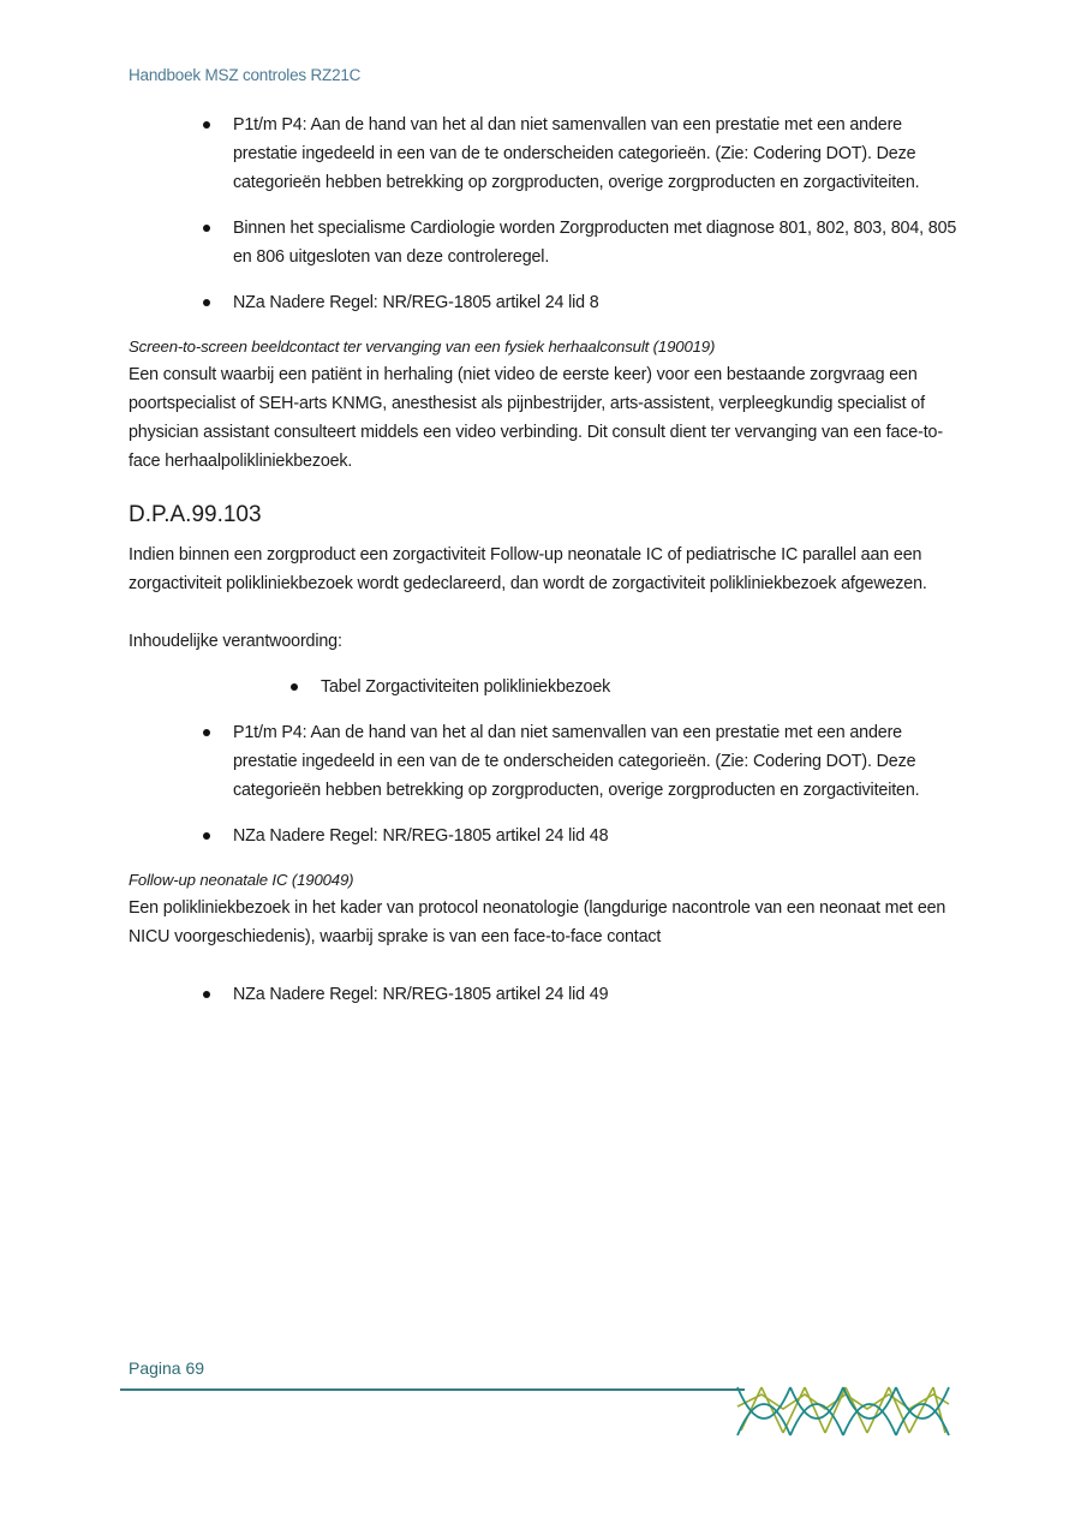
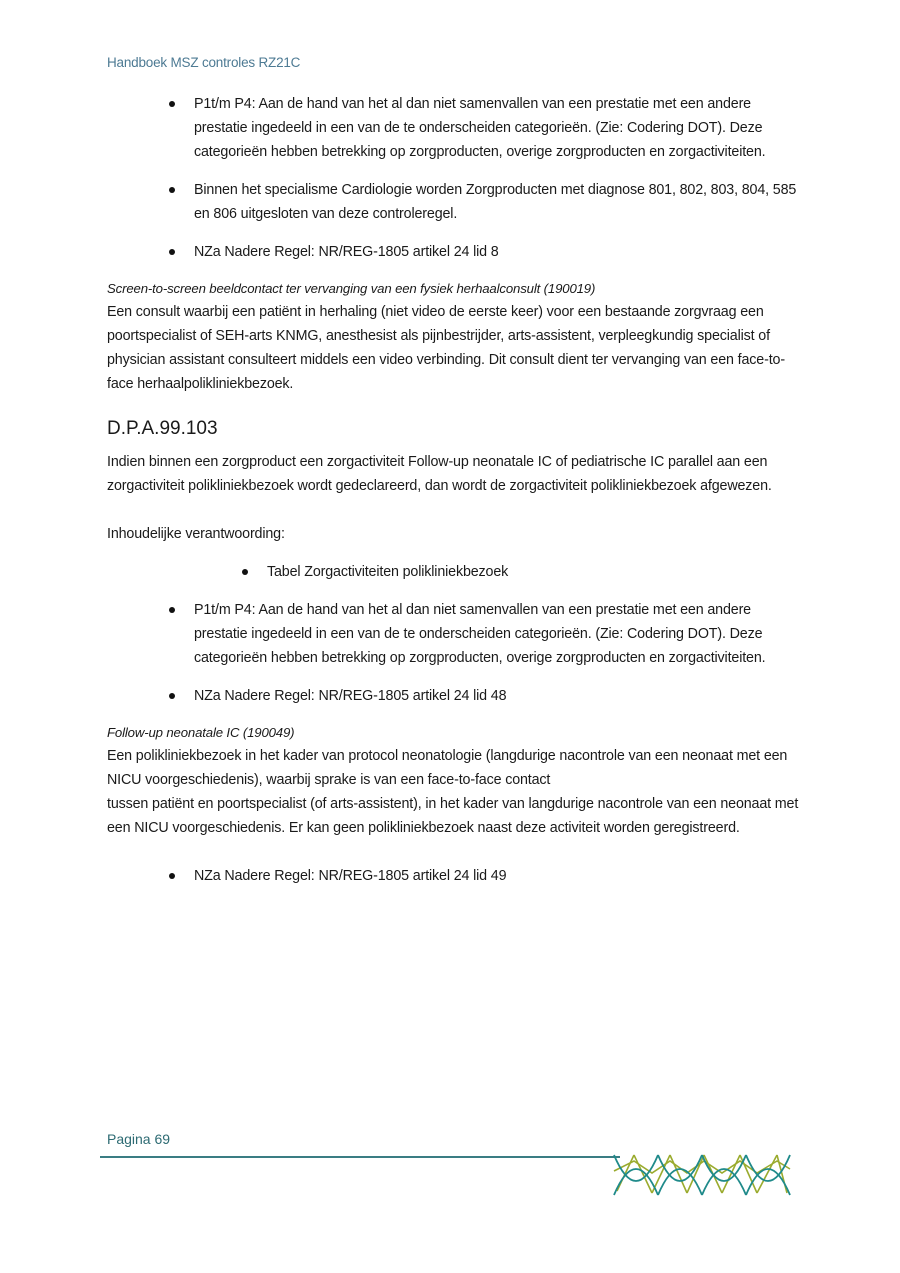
  Handboek MSZ controles RZ21C
  P1t/m P4: Aan de hand van het al dan niet samenvallen van een prestatie met een andere prestatie ingedeeld in een van de te onderscheiden categorieën. (Zie: Codering DOT). Deze categorieën hebben betrekking op zorgproducten, overige zorgproducten en zorgactiviteiten.
- Binnen het specialisme Cardiologie worden Zorgproducten met diagnose 801, 802, 803, 804, 805 en 806 uitgesloten van deze controleregel.
+ Binnen het specialisme Cardiologie worden Zorgproducten met diagnose 801, 802, 803, 804, 585 en 806 uitgesloten van deze controleregel.
  NZa Nadere Regel: NR/REG-1805 artikel 24 lid 8
  Screen-to-screen beeldcontact ter vervanging van een fysiek herhaalconsult (190019)
  Een consult waarbij een patiënt in herhaling (niet video de eerste keer) voor een bestaande zorgvraag een poortspecialist of SEH-arts KNMG, anesthesist als pijnbestrijder, arts-assistent, verpleegkundig specialist of physician assistant consulteert middels een video verbinding. Dit consult dient ter vervanging van een face-to-face herhaalpolikliniekbezoek.
  D.P.A.99.103
  Indien binnen een zorgproduct een zorgactiviteit Follow-up neonatale IC of pediatrische IC parallel aan een zorgactiviteit polikliniekbezoek wordt gedeclareerd, dan wordt de zorgactiviteit polikliniekbezoek afgewezen.
  Inhoudelijke verantwoording:
  Tabel Zorgactiviteiten polikliniekbezoek
  P1t/m P4: Aan de hand van het al dan niet samenvallen van een prestatie met een andere prestatie ingedeeld in een van de te onderscheiden categorieën. (Zie: Codering DOT). Deze categorieën hebben betrekking op zorgproducten, overige zorgproducten en zorgactiviteiten.
  NZa Nadere Regel: NR/REG-1805 artikel 24 lid 48
  Follow-up neonatale IC (190049)
  Een polikliniekbezoek in het kader van protocol neonatologie (langdurige nacontrole van een neonaat met een NICU voorgeschiedenis), waarbij sprake is van een face-to-face contact
+ tussen patiënt en poortspecialist (of arts-assistent), in het kader van langdurige nacontrole van een neonaat met een NICU voorgeschiedenis. Er kan geen polikliniekbezoek naast deze activiteit worden geregistreerd.
  NZa Nadere Regel: NR/REG-1805 artikel 24 lid 49
  Pagina 69
